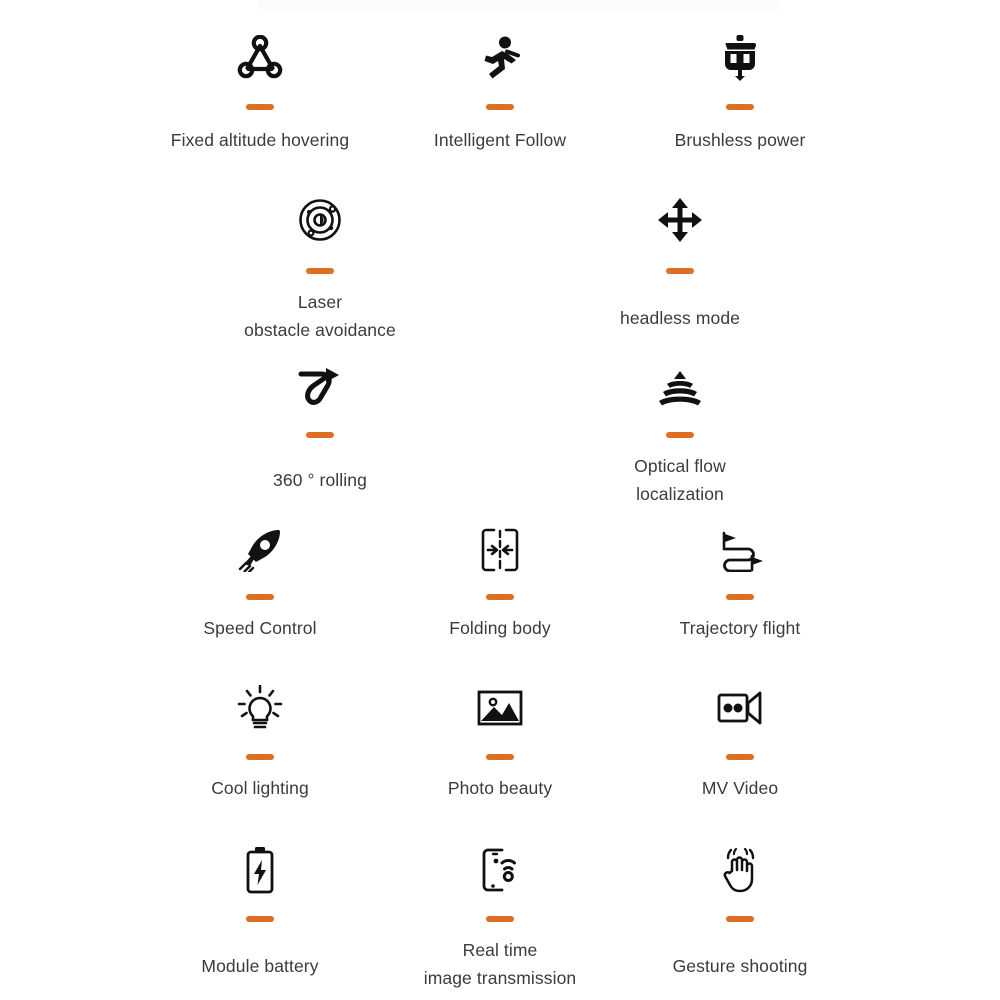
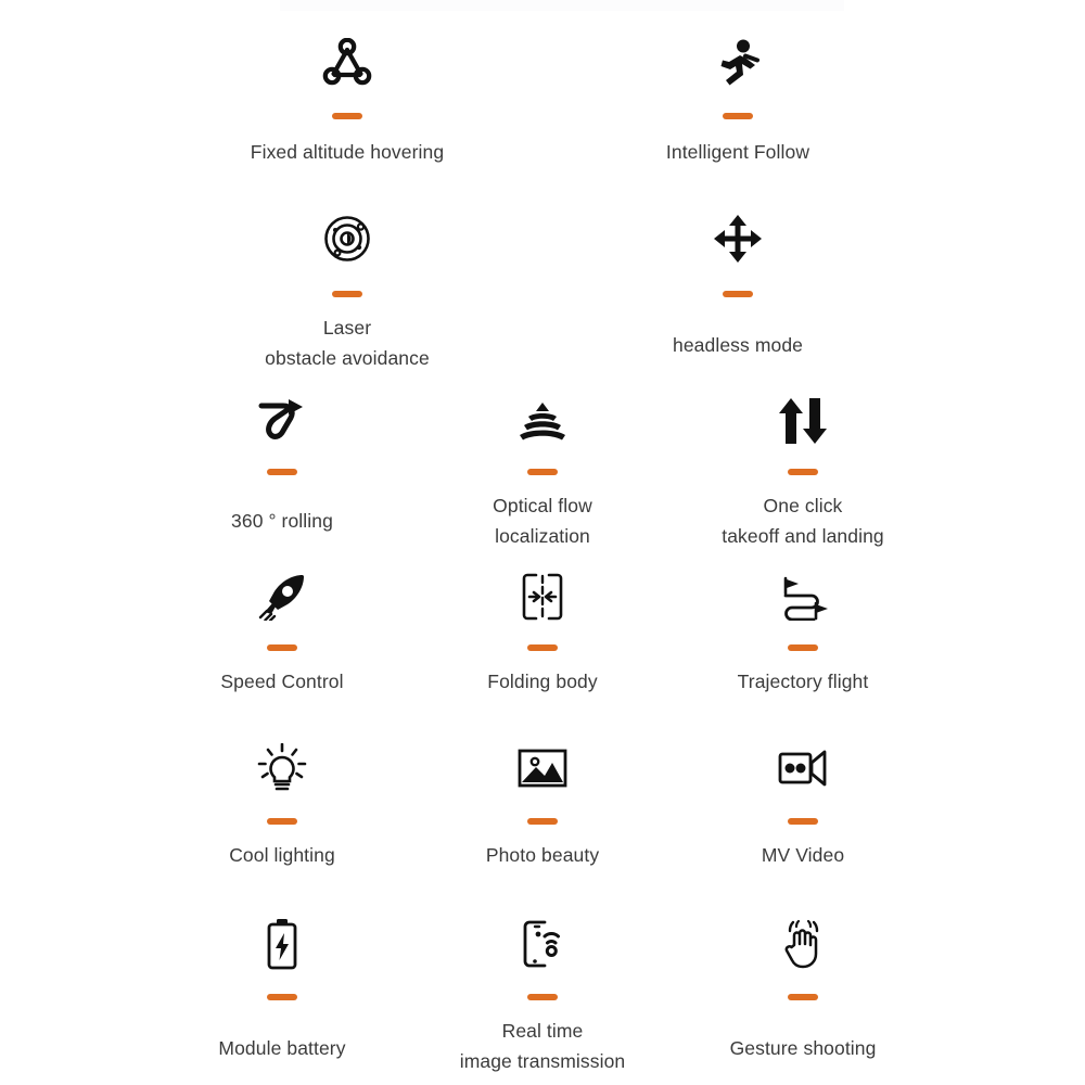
  Fixed altitude hovering
  Intelligent Follow
- Brushless power
  Laser
  obstacle avoidance
  headless mode
  360 ° rolling
  Optical flow
  localization
+ One click
+ takeoff and landing
  Speed Control
  Folding body
  Trajectory flight
  Cool lighting
  Photo beauty
  MV Video
  Module battery
  Real time
  image transmission
  Gesture shooting
